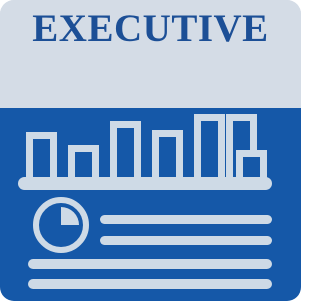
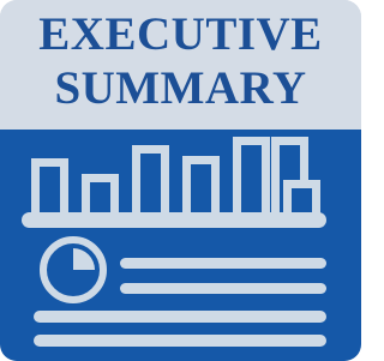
  EXECUTIVE
+ SUMMARY
